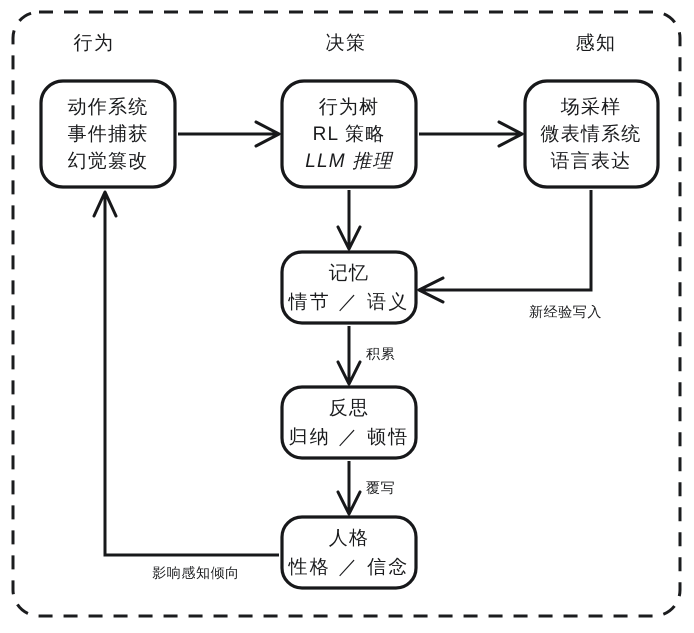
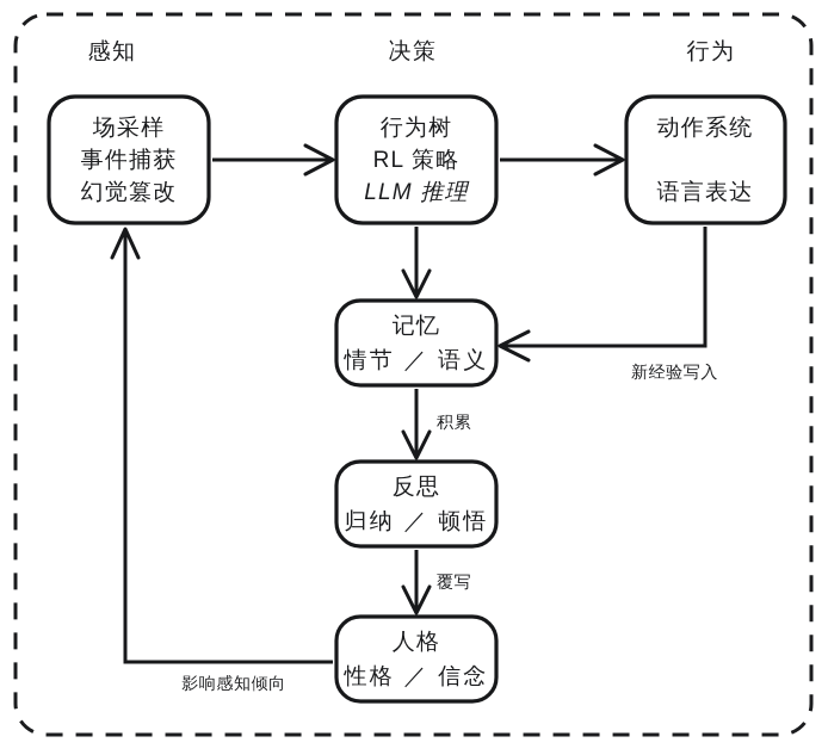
- 行为
+ 感知
  决策
- 感知
+ 行为
- 动作系统
+ 场采样
  事件捕获
  幻觉篡改
  行为树
  RL 策略
  LLM 推理
- 场采样
+ 动作系统
- 微表情系统
  语言表达
  记忆
  情节 ／ 语义
  反思
  归纳 ／ 顿悟
  人格
  性格 ／ 信念
  新经验写入
  积累
  覆写
  影响感知倾向
